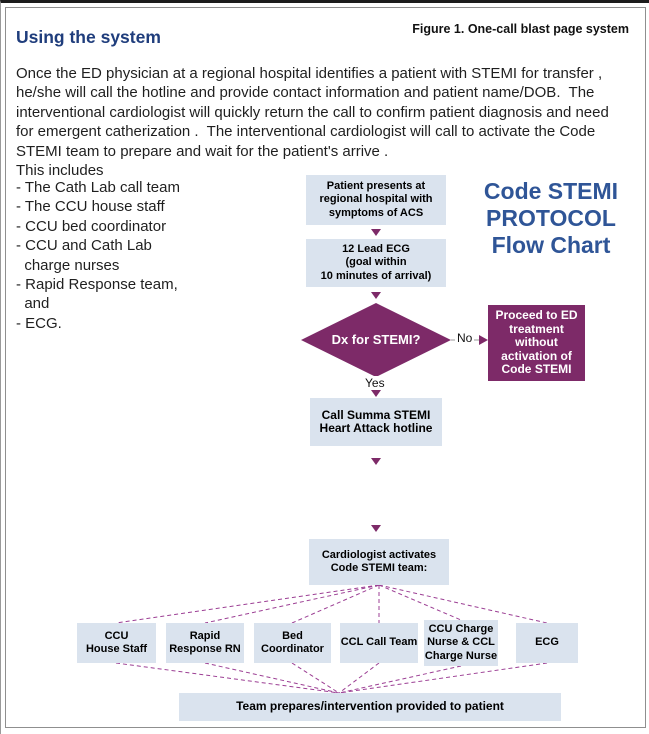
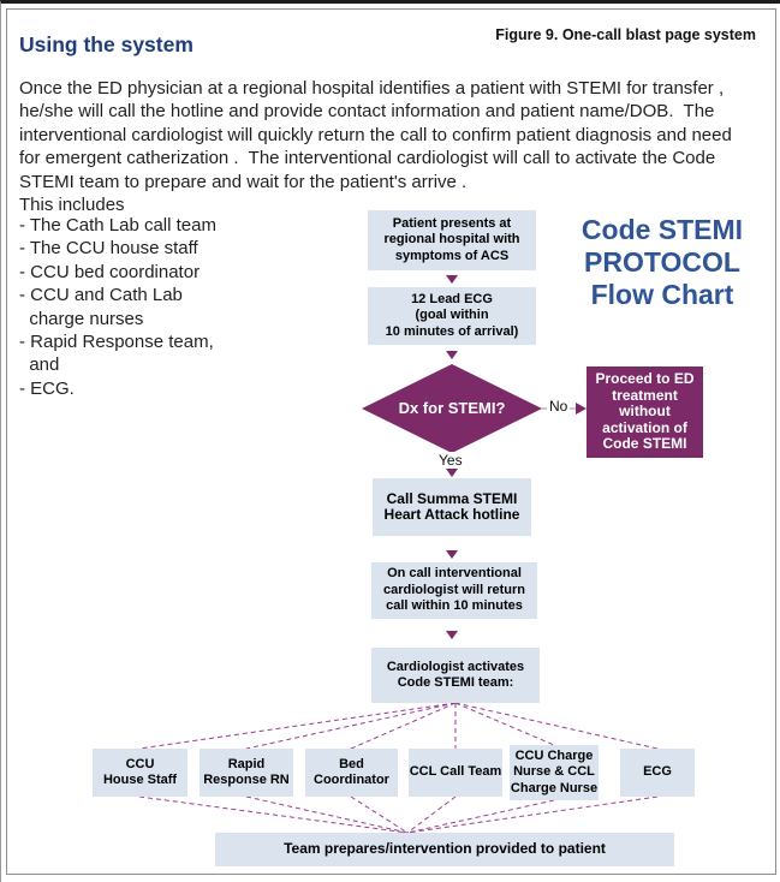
- Figure 1. One-call blast page system
+ Figure 9. One-call blast page system
  Using the system
  Once the ED physician at a regional hospital identifies a patient with STEMI for transfer ,
  he/she will call the hotline and provide contact information and patient name/DOB. The
  interventional cardiologist will quickly return the call to confirm patient diagnosis and need
  for emergent catherization . The interventional cardiologist will call to activate the Code
  STEMI team to prepare and wait for the patient's arrive .
  This includes
  - The Cath Lab call team
  - The CCU house staff
  - CCU bed coordinator
  - CCU and Cath Lab
  charge nurses
  - Rapid Response team,
  and
  - ECG.
  Code STEMI
  PROTOCOL
  Flow Chart
  Patient presents at
  regional hospital with
  symptoms of ACS
  12 Lead ECG
  (goal within
  10 minutes of arrival)
  Dx for STEMI?
  No
  Yes
  Proceed to ED
  treatment
  without
  activation of
  Code STEMI
  Call Summa STEMI
  Heart Attack hotline
+ On call interventional
+ cardiologist will return
+ call within 10 minutes
  Cardiologist activates
  Code STEMI team:
  CCU
  House Staff
  Rapid
  Response RN
  Bed
  Coordinator
  CCL Call Team
  CCU Charge
  Nurse & CCL
  Charge Nurse
  ECG
  Team prepares/intervention provided to patient
